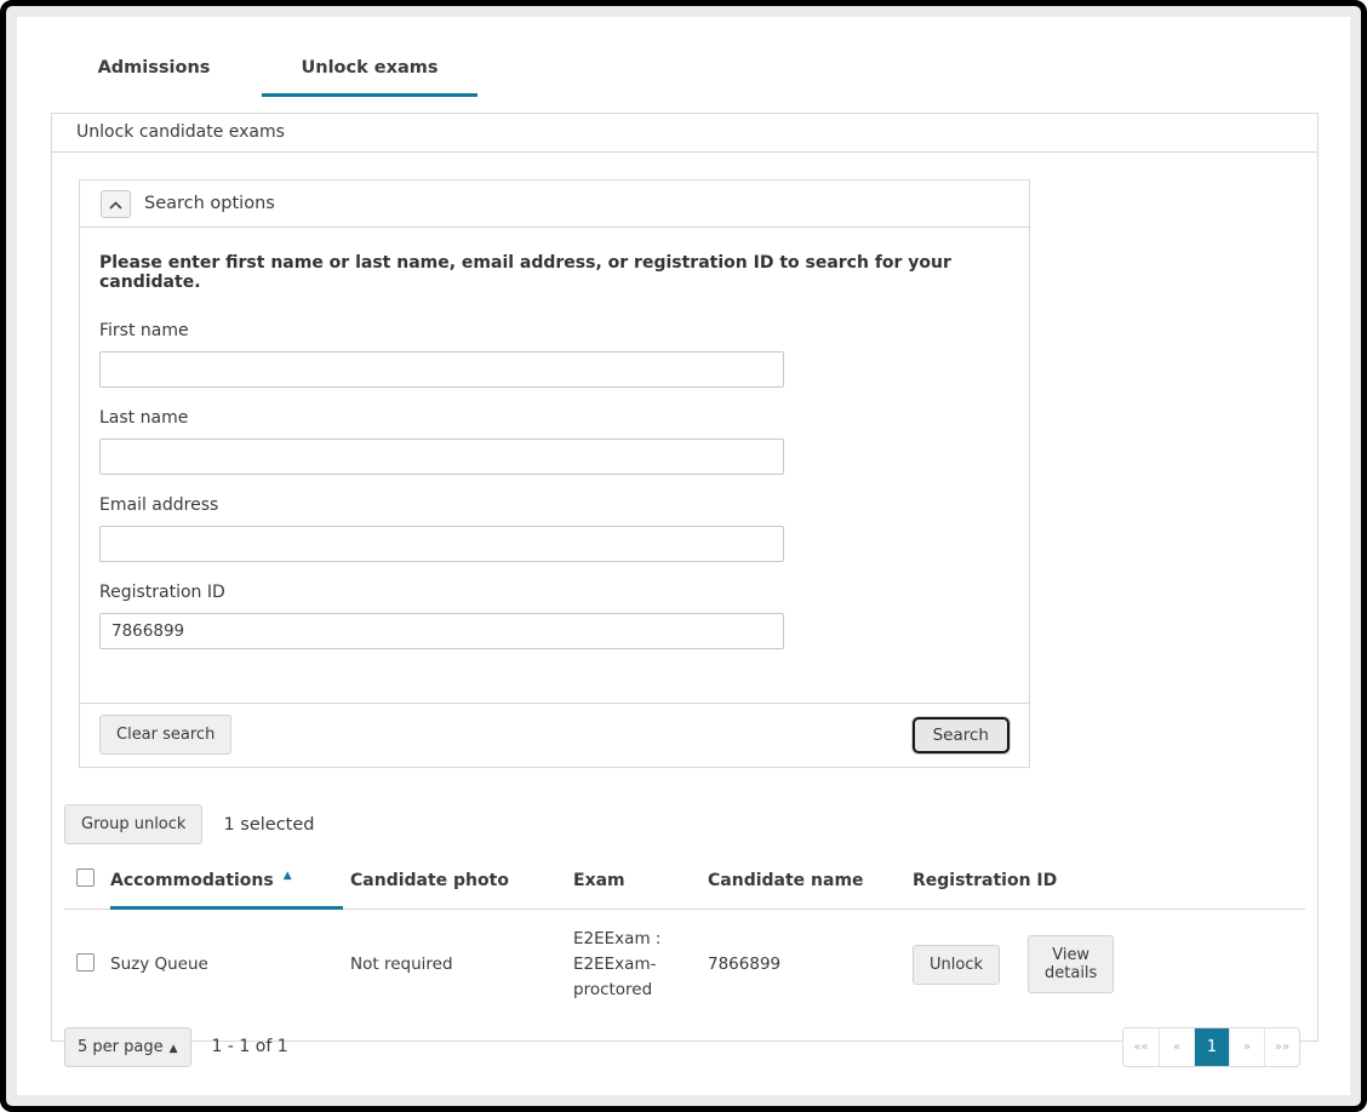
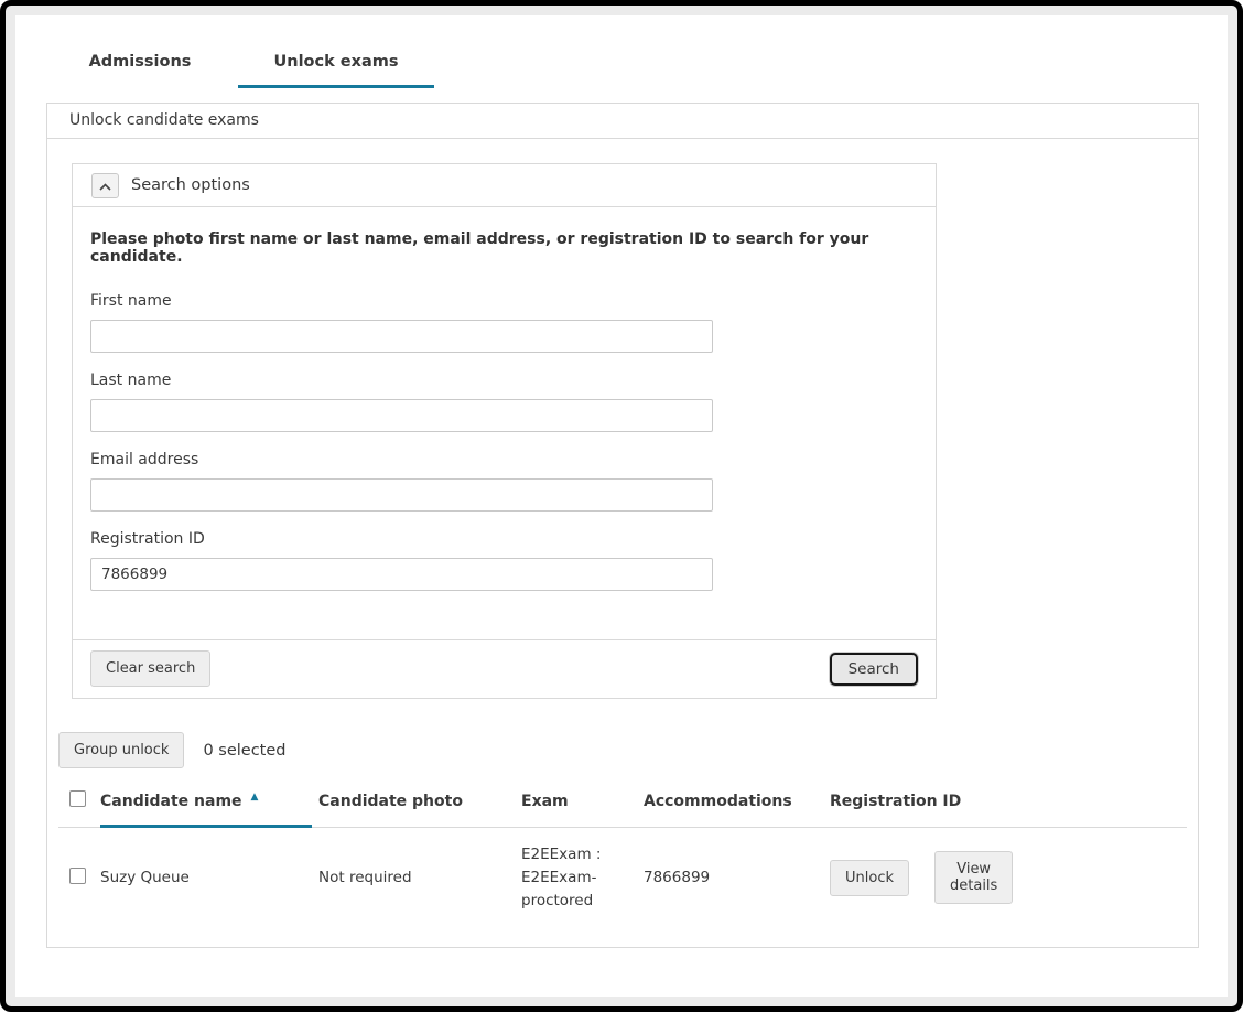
  Admissions
  Unlock exams
  Unlock candidate exams
  Search options
- Please enter first name or last name, email address, or registration ID to search for your candidate.
+ Please photo first name or last name, email address, or registration ID to search for your candidate.
  First name
  Last name
  Email address
  Registration ID
  7866899
  Clear search
  Search
  Group unlock
- 1 selected
+ 0 selected
- Accommodations ▲
+ Candidate name ▲
  Candidate photo
  Exam
- Candidate name
+ Accommodations
  Registration ID
  Suzy Queue
  Not required
  E2EExam : E2EExam-proctored
  7866899
  Unlock
  View details
- 5 per page ▲
- 1 - 1 of 1
- ««
- «
- 1
- »
- »»
